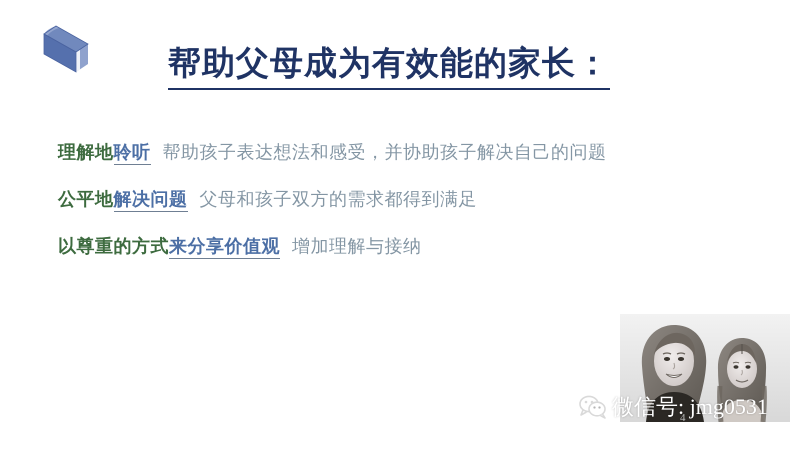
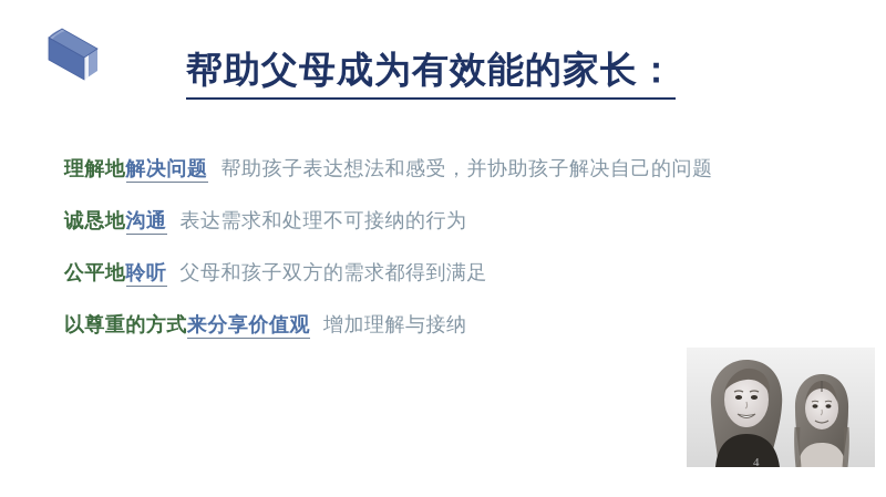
  帮助父母成为有效能的家长：
- 理解地聆听 帮助孩子表达想法和感受，并协助孩子解决自己的问题
+ 理解地解决问题 帮助孩子表达想法和感受，并协助孩子解决自己的问题
+ 诚恳地沟通 表达需求和处理不可接纳的行为
- 公平地解决问题 父母和孩子双方的需求都得到满足
+ 公平地聆听 父母和孩子双方的需求都得到满足
  以尊重的方式来分享价值观 增加理解与接纳
- 微信号: jmg0531
  4
